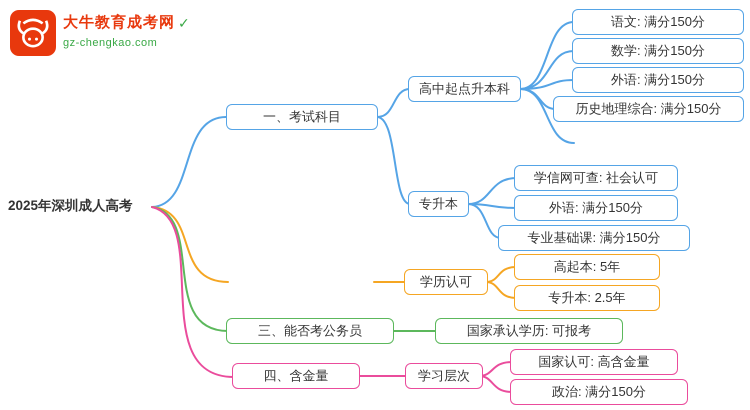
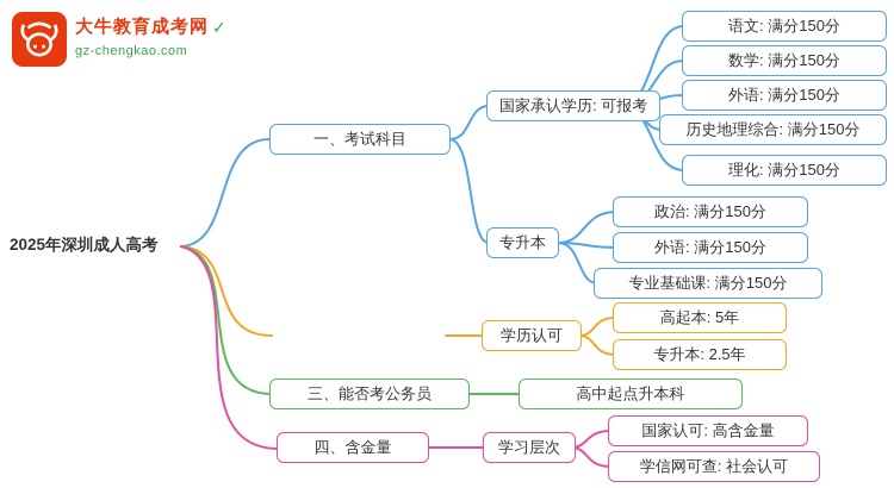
  大牛教育成考网
  ✓
  gz-chengkao.com
  2025年深圳成人高考
  一、考试科目
- 高中起点升本科
+ 国家承认学历: 可报考
  语文: 满分150分
  数学: 满分150分
  外语: 满分150分
  历史地理综合: 满分150分
+ 理化: 满分150分
  专升本
- 学信网可查: 社会认可
+ 政治: 满分150分
  外语: 满分150分
  专业基础课: 满分150分
  学历认可
  高起本: 5年
  专升本: 2.5年
  三、能否考公务员
- 国家承认学历: 可报考
+ 高中起点升本科
  四、含金量
  学习层次
  国家认可: 高含金量
- 政治: 满分150分
+ 学信网可查: 社会认可
